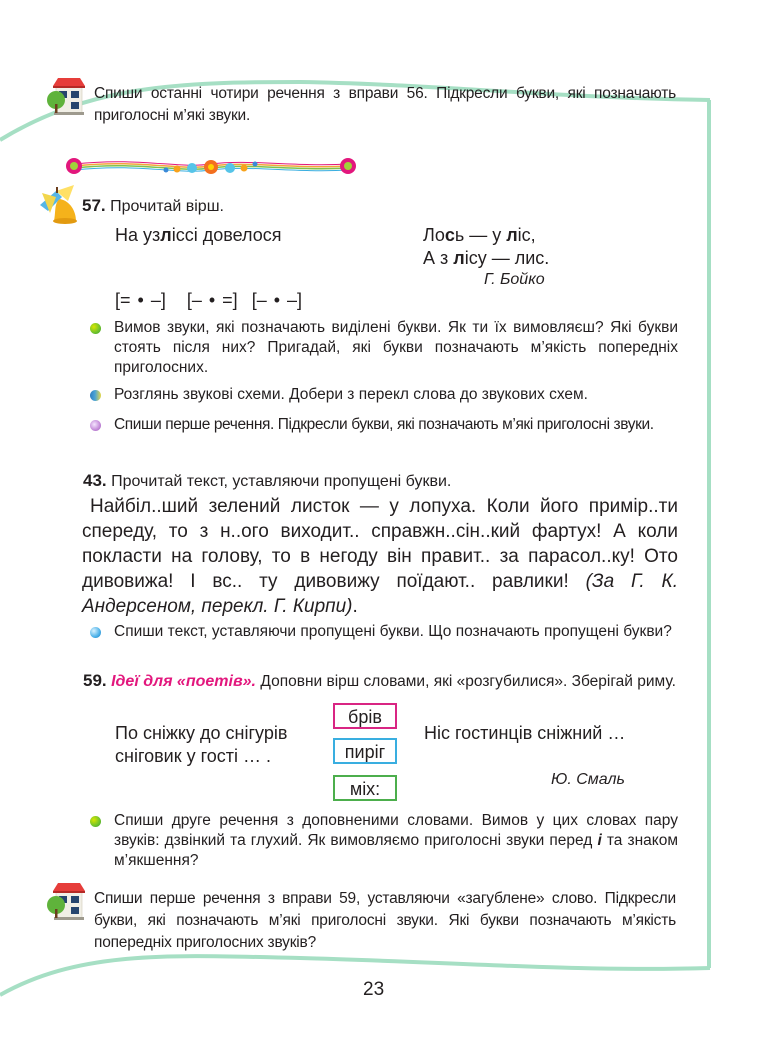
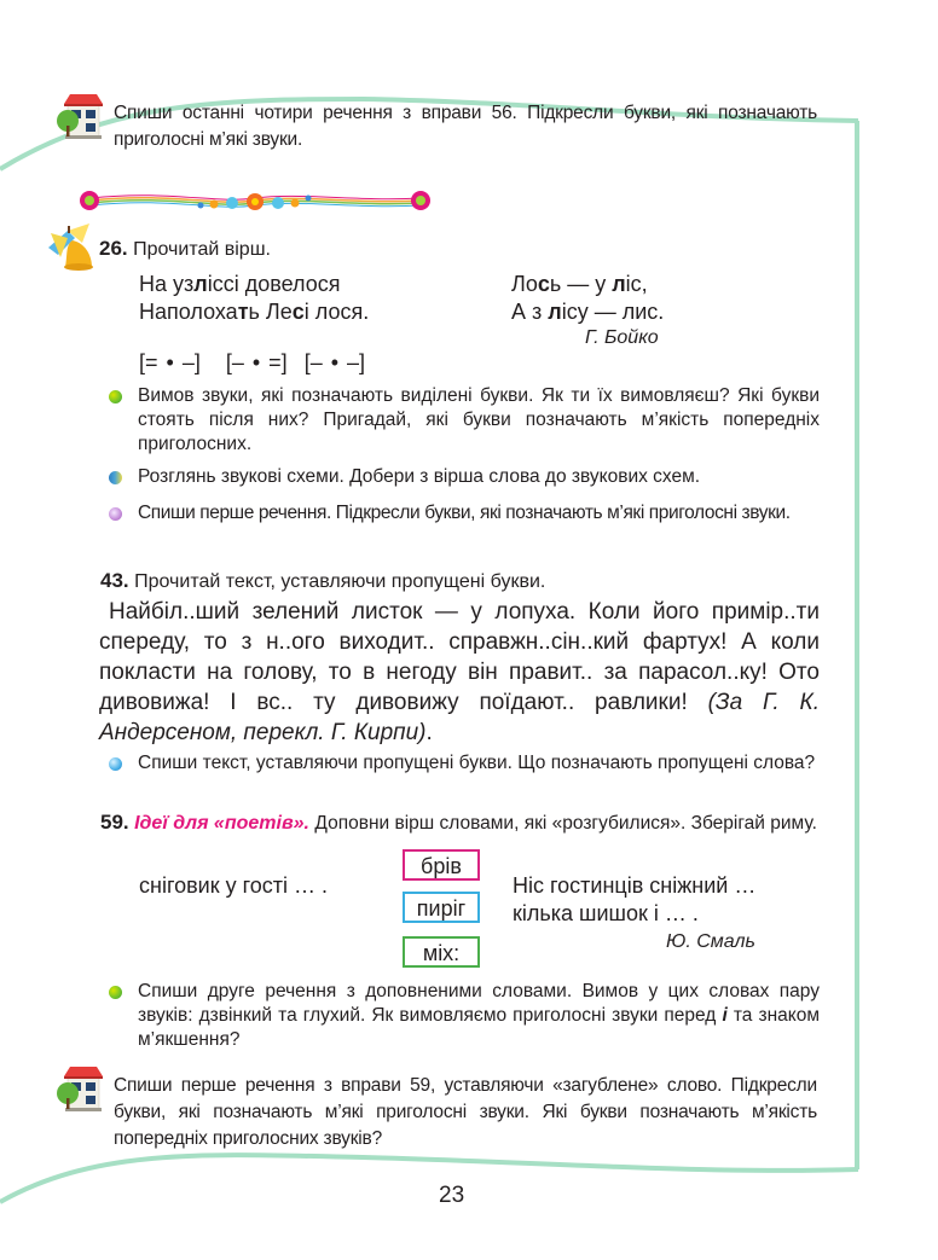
  Спиши останні чотири речення з вправи 56. Підкресли букви, які позначають приголосні м’які звуки.
- 57. Прочитай вірш.
+ 26. Прочитай вірш.
  На узліссі довелося
+ Наполохать Лесі лося.
  Лось — у ліс,
  А з лісу — лис.
  Г. Бойко
  [= • –] [– • =] [– • –]
  Вимов звуки, які позначають виділені букви. Як ти їх вимовляєш? Які букви стоять після них? Пригадай, які букви позначають м’якість попередніх приголосних.
- Розглянь звукові схеми. Добери з перекл слова до звукових схем.
+ Розглянь звукові схеми. Добери з вірша слова до звукових схем.
  Спиши перше речення. Підкресли букви, які позначають м’які приголосні звуки.
  43. Прочитай текст, уставляючи пропущені букви.
  Найбіл..ший зелений листок — у лопуха. Коли його примір..ти спереду, то з н..ого виходит.. справжн..сін..кий фартух! А коли покласти на голову, то в негоду він правит.. за парасол..ку! Ото дивовижа! І вс.. ту дивовижу поїдают.. равлики! (За Г. К. Андерсеном, перекл. Г. Кирпи).
- Спиши текст, уставляючи пропущені букви. Що позначають пропущені букви?
+ Спиши текст, уставляючи пропущені букви. Що позначають пропущені слова?
  59. Ідеї для «поетів». Доповни вірш словами, які «розгубилися». Зберігай риму.
- По сніжку до снігурів
  сніговик у гості … .
  брів
  пиріг
  міх:
  Ніс гостинців сніжний …
+ кілька шишок і … .
  Ю. Смаль
  Спиши друге речення з доповненими словами. Вимов у цих словах пару звуків: дзвінкий та глухий. Як вимовляємо приголосні звуки перед і та знаком м’якшення?
  Спиши перше речення з вправи 59, уставляючи «загублене» слово. Підкресли букви, які позначають м’які приголосні звуки. Які букви позначають м’якість попередніх приголосних звуків?
  23
